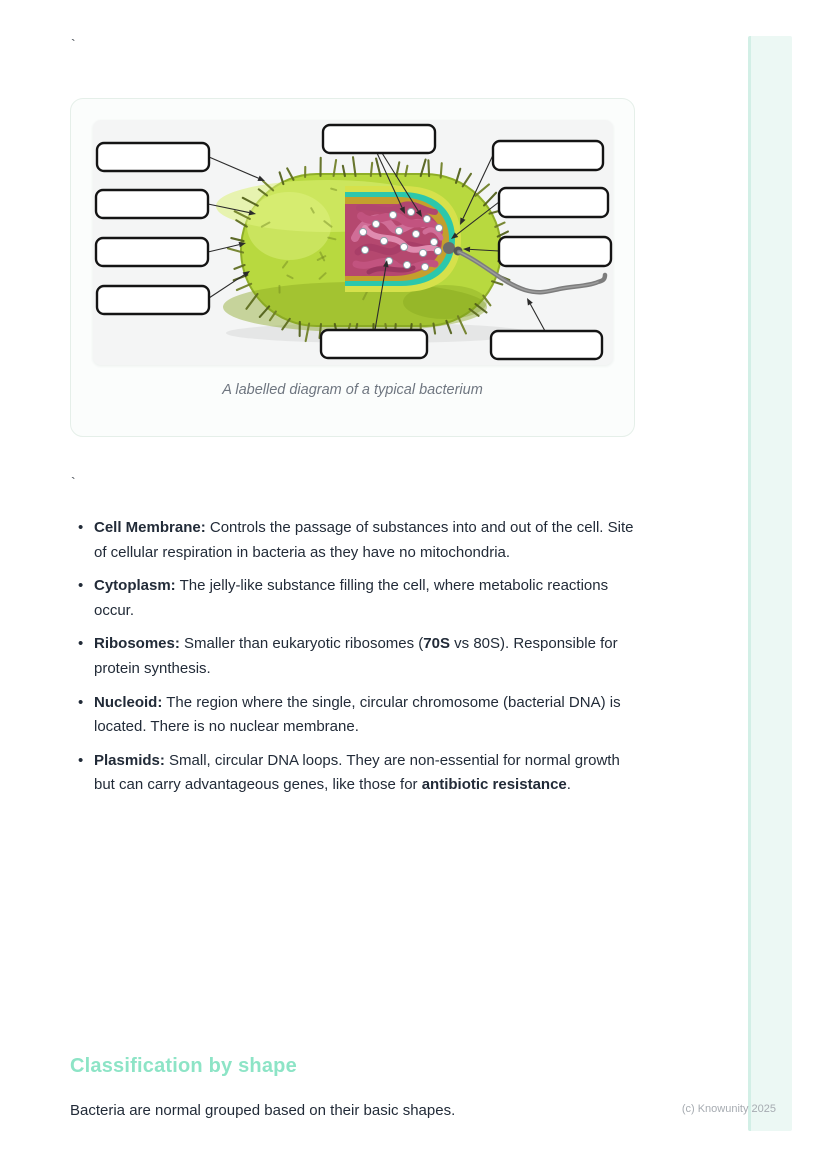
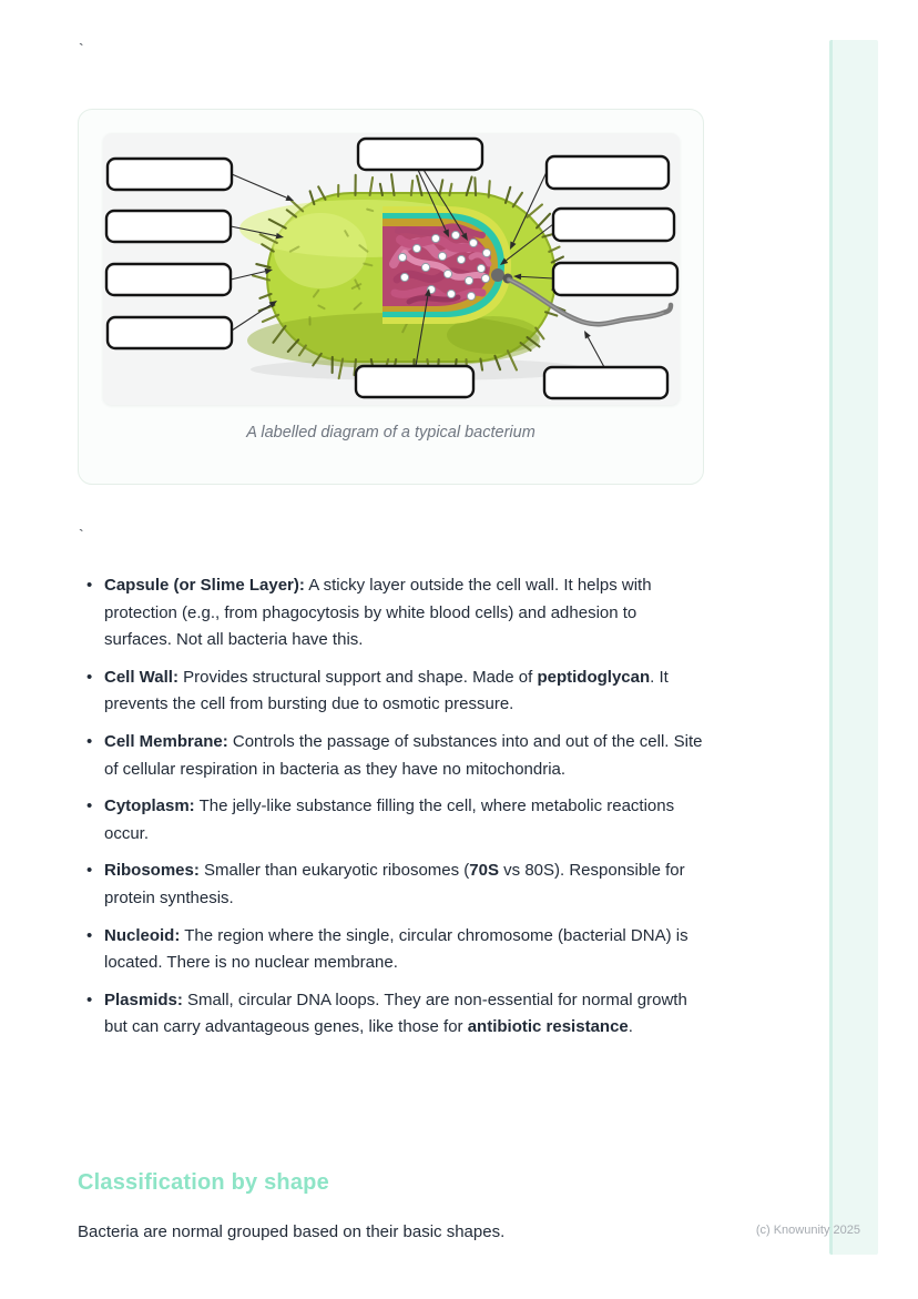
  `
  A labelled diagram of a typical bacterium
  `
+ Capsule (or Slime Layer): A sticky layer outside the cell wall. It helps with protection (e.g., from phagocytosis by white blood cells) and adhesion to surfaces. Not all bacteria have this.
+ Cell Wall: Provides structural support and shape. Made of peptidoglycan. It prevents the cell from bursting due to osmotic pressure.
  Cell Membrane: Controls the passage of substances into and out of the cell. Site of cellular respiration in bacteria as they have no mitochondria.
  Cytoplasm: The jelly-like substance filling the cell, where metabolic reactions occur.
  Ribosomes: Smaller than eukaryotic ribosomes (70S vs 80S). Responsible for protein synthesis.
  Nucleoid: The region where the single, circular chromosome (bacterial DNA) is located. There is no nuclear membrane.
  Plasmids: Small, circular DNA loops. They are non-essential for normal growth but can carry advantageous genes, like those for antibiotic resistance.
  Classification by shape
  Bacteria are normal grouped based on their basic shapes.
  (c) Knowunity 2025
